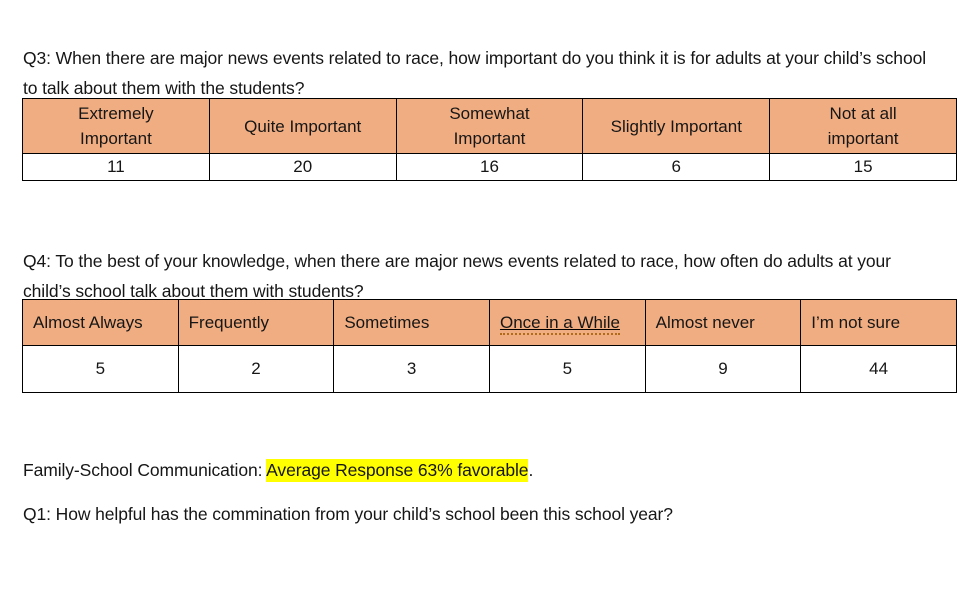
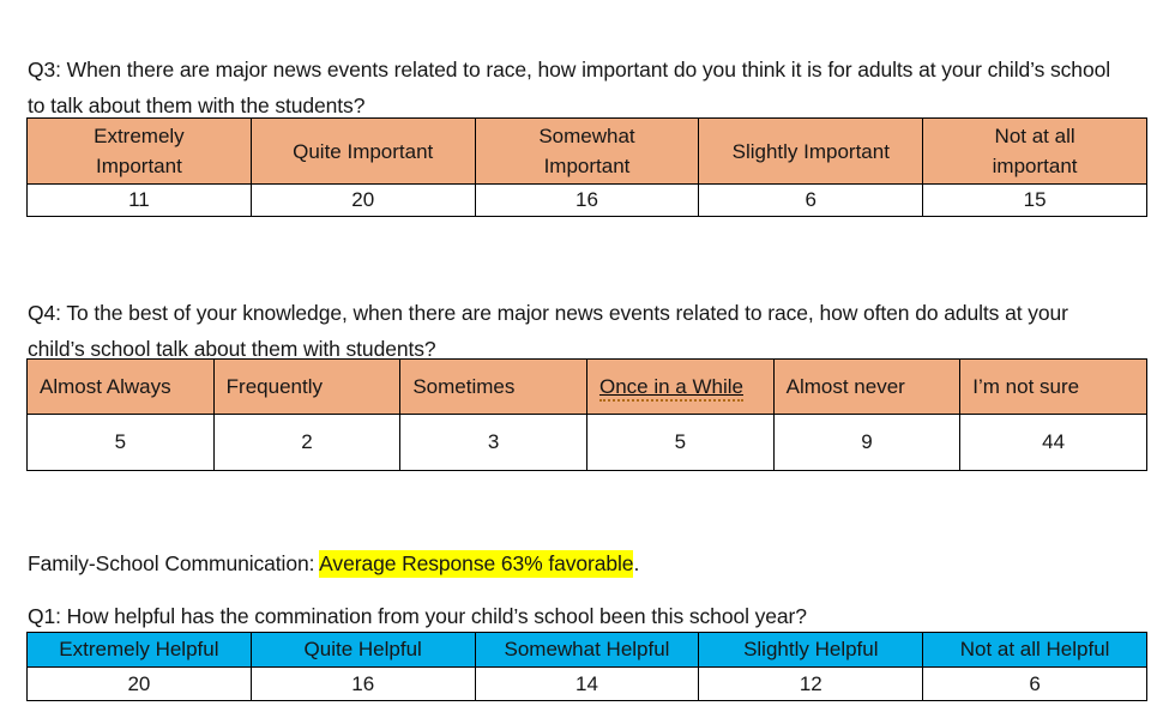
  Q3: When there are major news events related to race, how important do you think it is for adults at your child’s school to talk about them with the students?
  Extremely Important	Quite Important	Somewhat Important	Slightly Important	Not at all important
  11	20	16	6	15
  Q4: To the best of your knowledge, when there are major news events related to race, how often do adults at your child’s school talk about them with students?
  Almost Always	Frequently	Sometimes	Once in a While	Almost never	I’m not sure
  5	2	3	5	9	44
  Family-School Communication: Average Response 63% favorable.
  Q1: How helpful has the commination from your child’s school been this school year?
+ Extremely Helpful	Quite Helpful	Somewhat Helpful	Slightly Helpful	Not at all Helpful
+ 20	16	14	12	6
